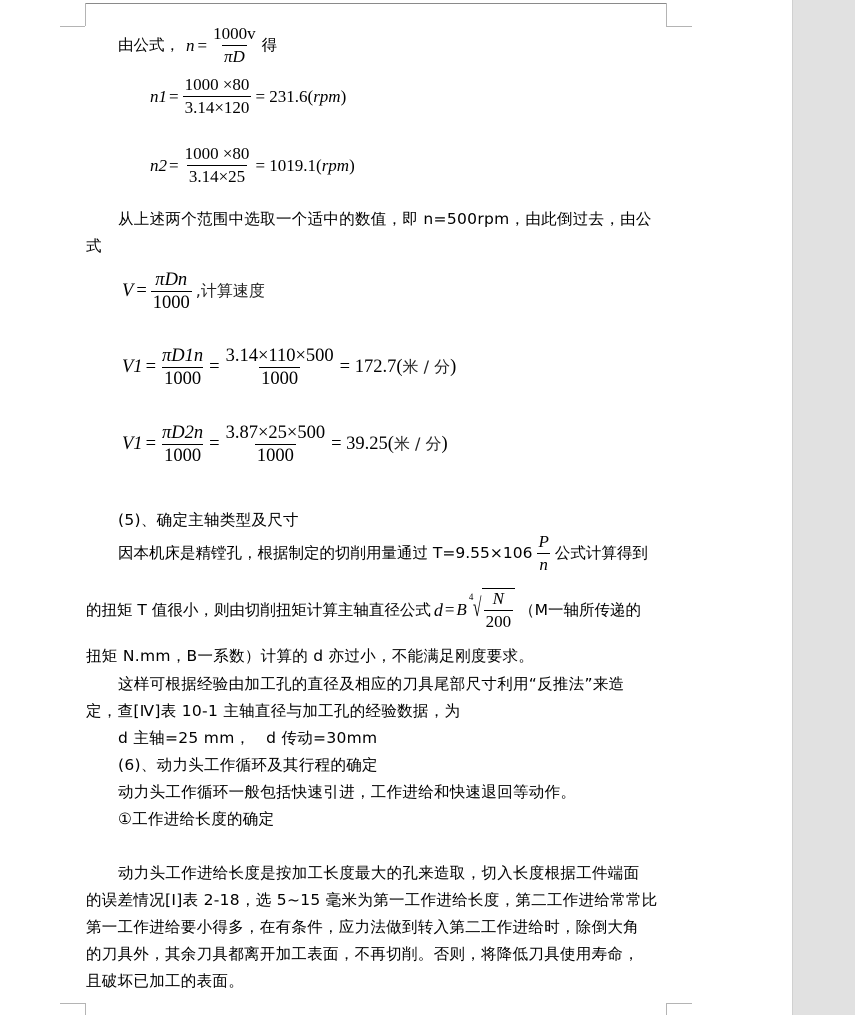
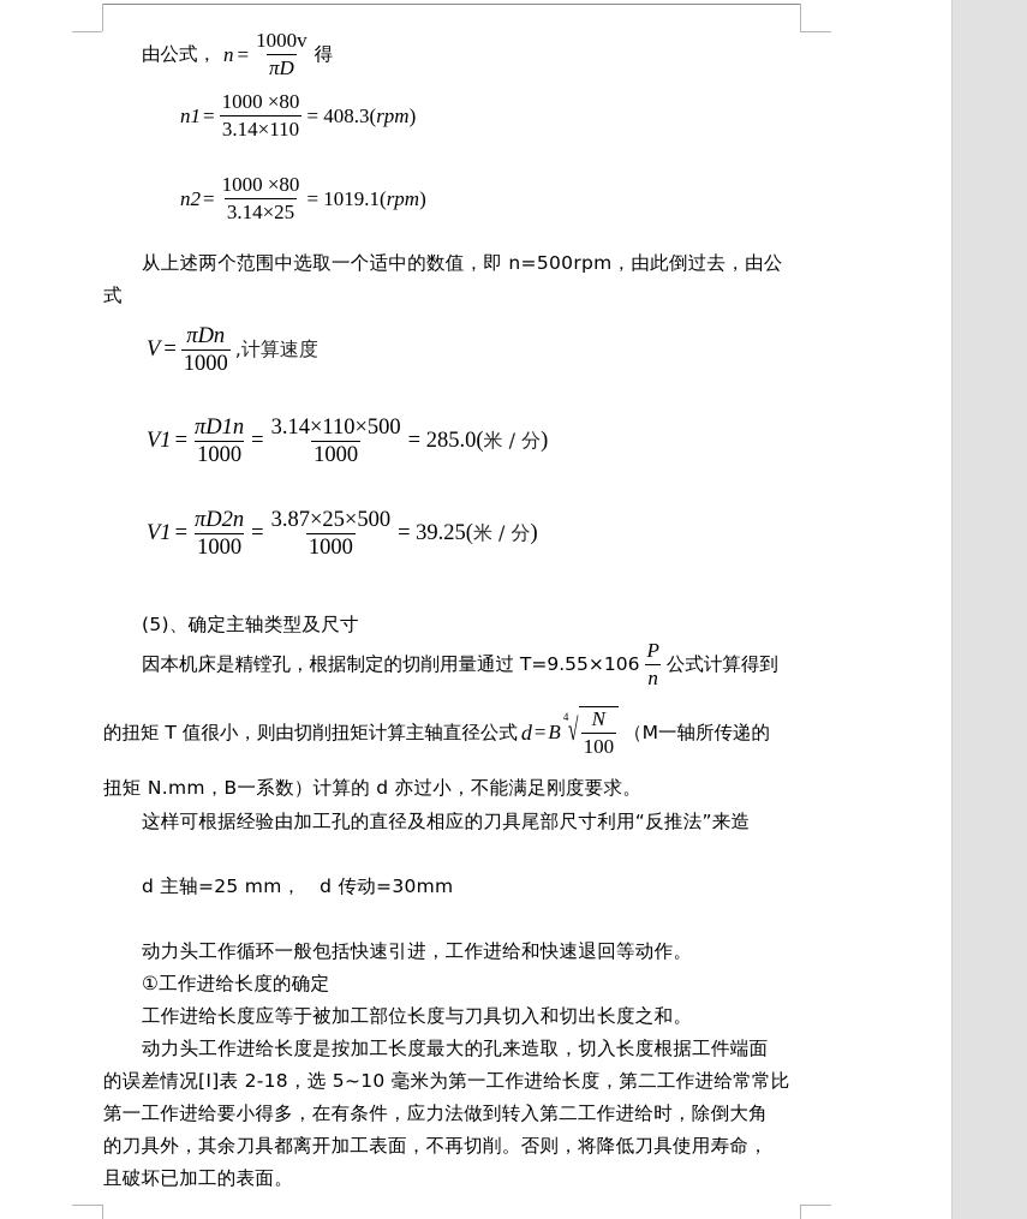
  由公式，
  n
  =
  1000v
  πD
  得
  n1
  =
  1000 ×80
- 3.14×120
+ 3.14×110
- = 231.6(
+ = 408.3(
  rpm
  )
  n2
  =
  1000 ×80
  3.14×25
  = 1019.1(
  rpm
  )
  从上述两个范围中选取一个适中的数值，即 n=500rpm，由此倒过去，由公
  式
  V
  =
  πDn
  1000
  ,计算速度
  V1
  =
  πD1n
  1000
  =
  3.14×110×500
  1000
- = 172.7(
+ = 285.0(
  米 / 分
  )
  V1
  =
  πD2n
  1000
  =
  3.87×25×500
  1000
  = 39.25(
  米 / 分
  )
  (5)、确定主轴类型及尺寸
  因本机床是精镗孔，根据制定的切削用量通过 T=9.55×106
  P
  n
  公式计算得到
  的扭矩 T 值很小，则由切削扭矩计算主轴直径公式
  d
  =
  B
  4
  √
  N
- 200
+ 100
  （M一轴所传递的
  扭矩 N.mm，B一系数）计算的 d 亦过小，不能满足刚度要求。
  这样可根据经验由加工孔的直径及相应的刀具尾部尺寸利用“反推法”来造
- 定，查[Ⅳ]表 10-1 主轴直径与加工孔的经验数据，为
  d 主轴=25 mm， d 传动=30mm
- (6)、动力头工作循环及其行程的确定
  动力头工作循环一般包括快速引进，工作进给和快速退回等动作。
  ①工作进给长度的确定
+ 工作进给长度应等于被加工部位长度与刀具切入和切出长度之和。
  动力头工作进给长度是按加工长度最大的孔来造取，切入长度根据工件端面
- 的误差情况[I]表 2-18，选 5~15 毫米为第一工作进给长度，第二工作进给常常比
+ 的误差情况[I]表 2-18，选 5~10 毫米为第一工作进给长度，第二工作进给常常比
  第一工作进给要小得多，在有条件，应力法做到转入第二工作进给时，除倒大角
  的刀具外，其余刀具都离开加工表面，不再切削。否则，将降低刀具使用寿命，
  且破坏已加工的表面。
